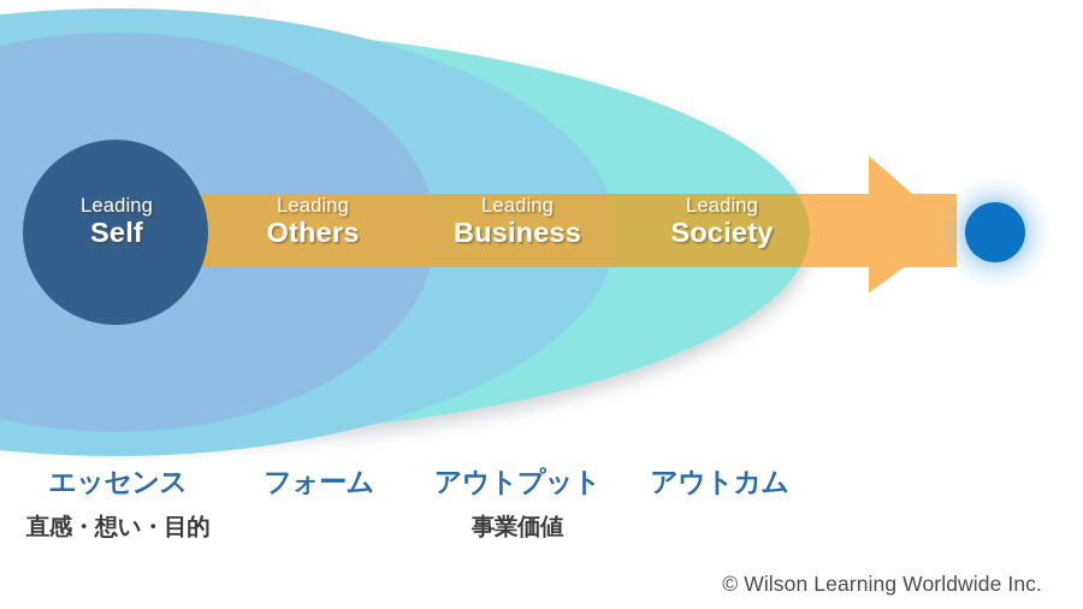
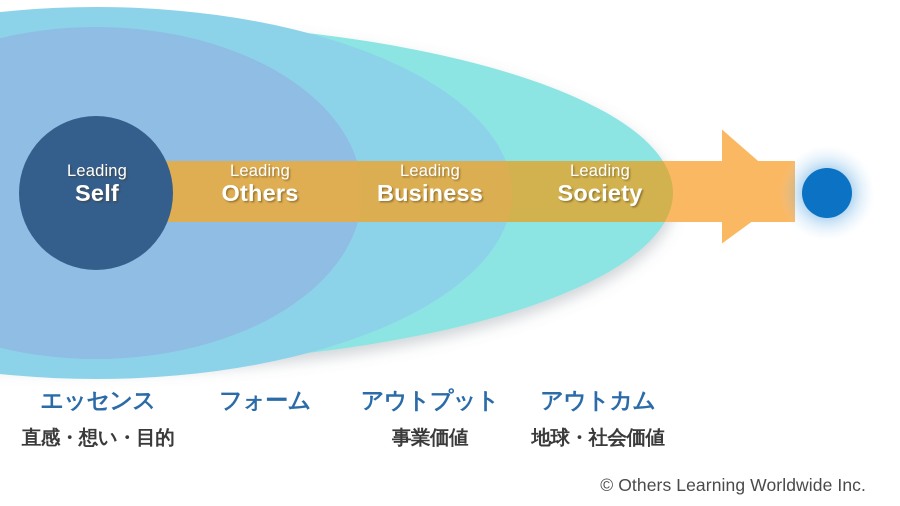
  Leading
  Self
  Leading
  Others
  Leading
  Business
  Leading
  Society
  エッセンス
  直感・想い・目的
  フォーム
  アウトプット
  事業価値
  アウトカム
+ 地球・社会価値
- © Wilson Learning Worldwide Inc.
+ © Others Learning Worldwide Inc.
